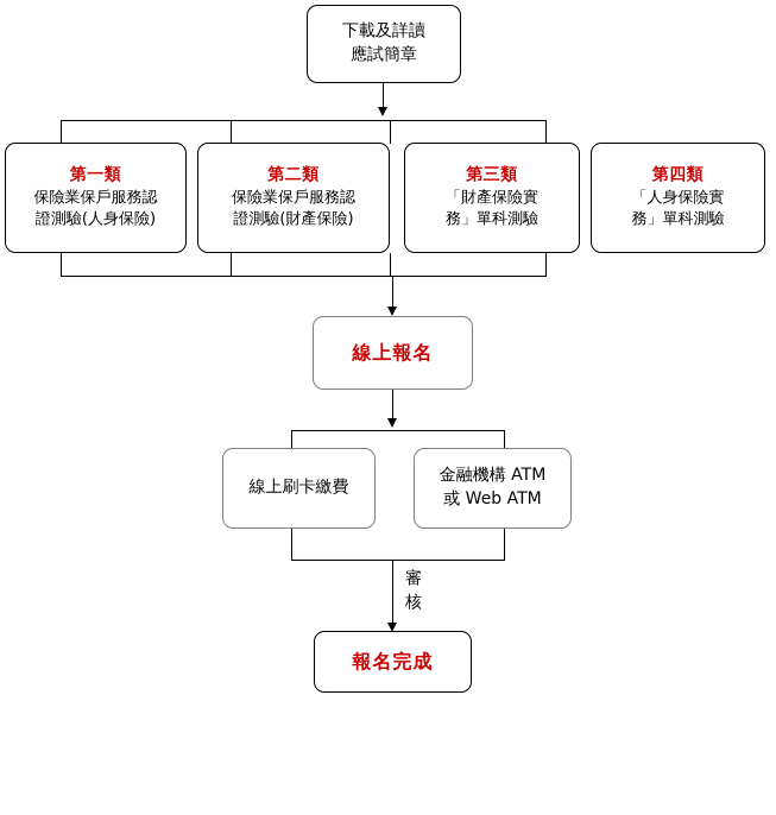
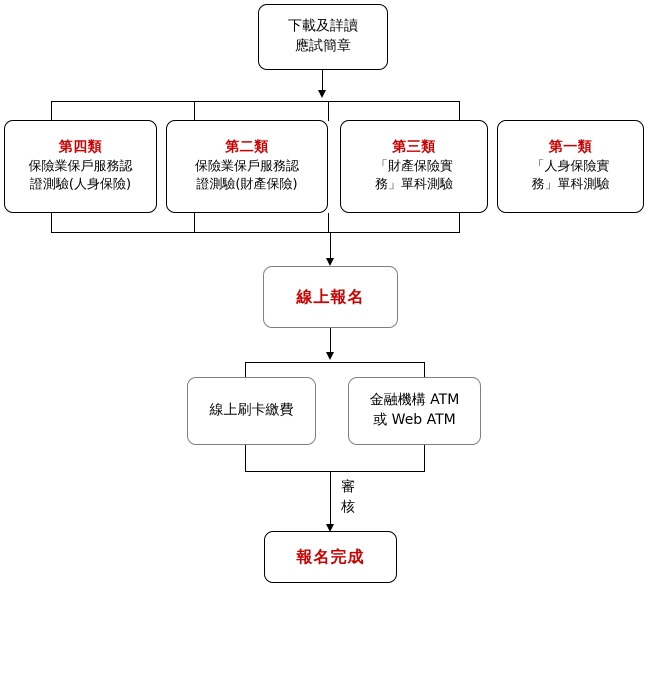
  下載及詳讀
  應試簡章
- 第一類
+ 第四類
  保險業保戶服務認
  證測驗(人身保險)
  第二類
  保險業保戶服務認
  證測驗(財產保險)
  第三類
  「財產保險實
  務」單科測驗
- 第四類
+ 第一類
  「人身保險實
  務」單科測驗
  線上報名
  線上刷卡繳費
  金融機構 ATM
  或 Web ATM
  審
  核
  報名完成
